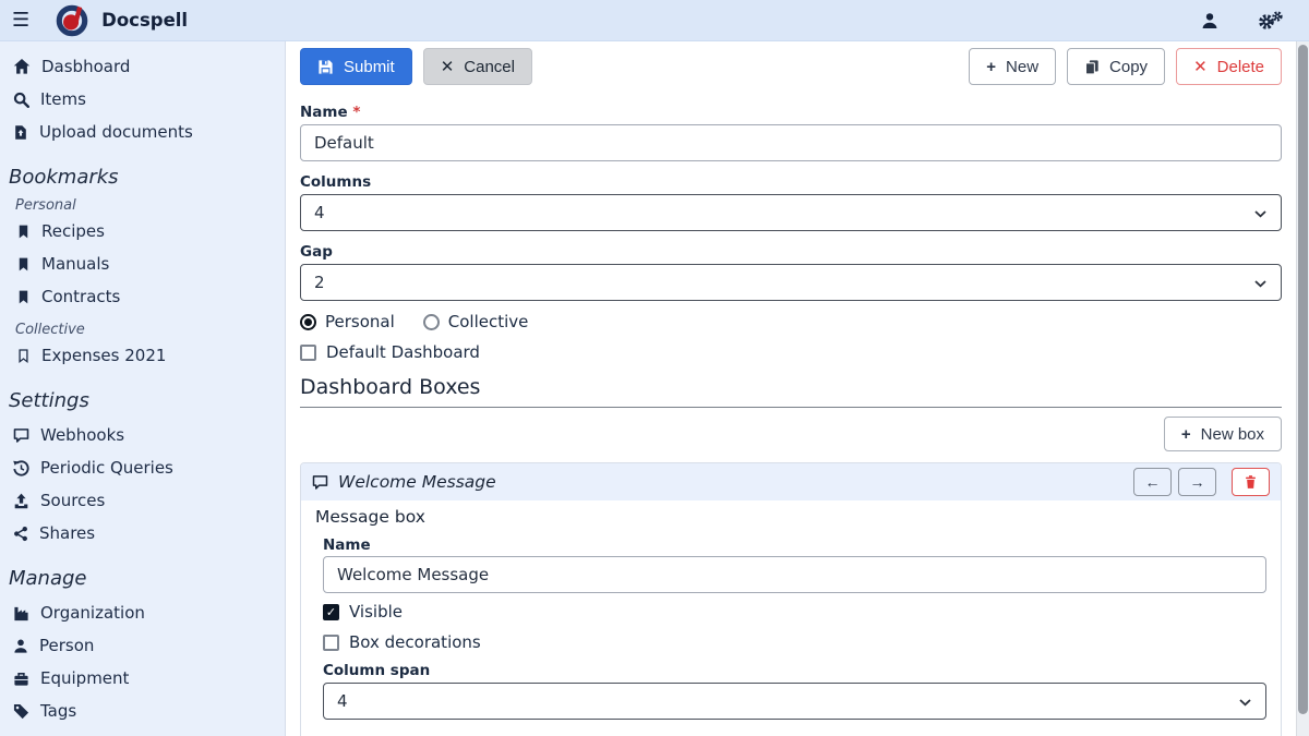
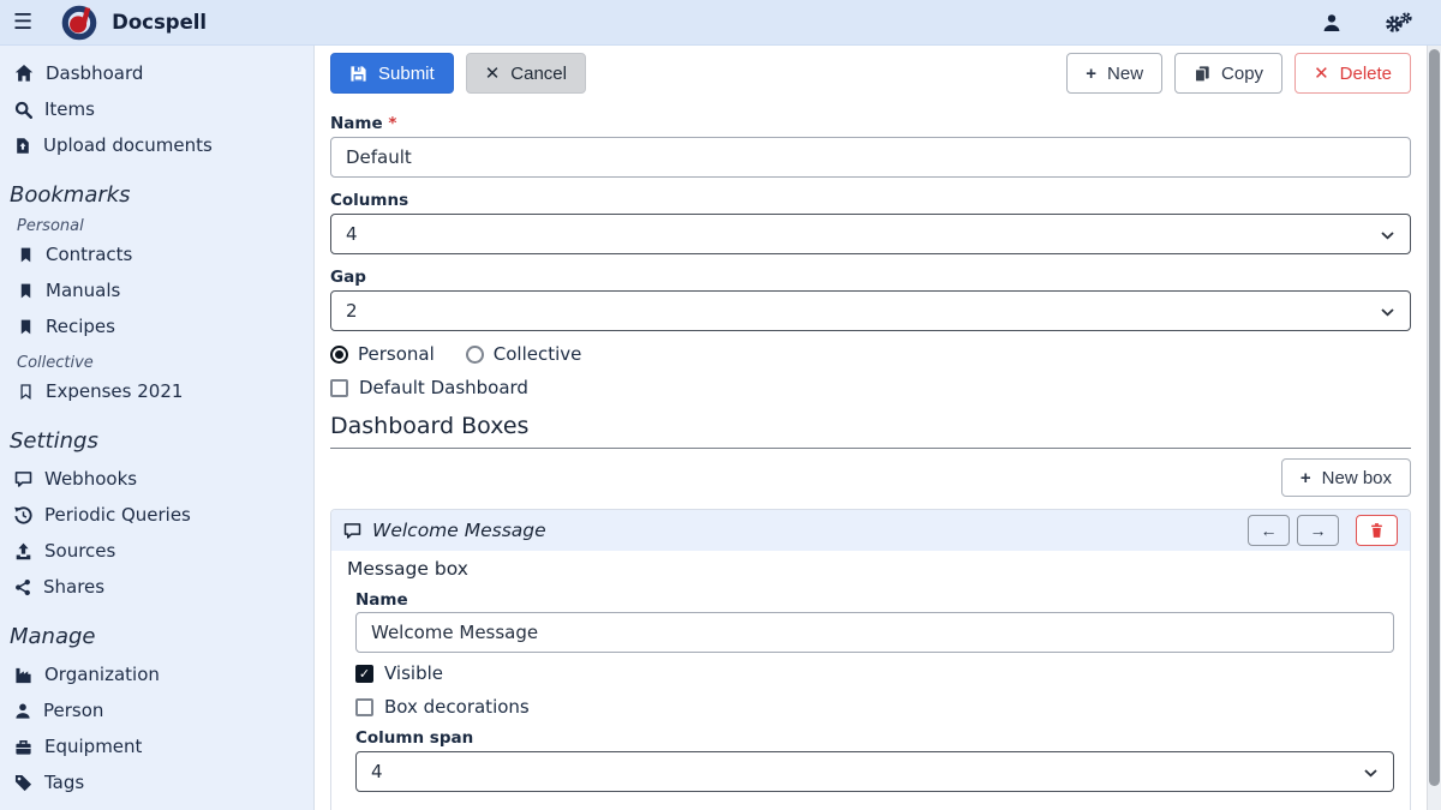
  ☰
  Docspell
  Dasbhoard
  Items
  Upload documents
  Bookmarks
  Personal
- Recipes
+ Contracts
  Manuals
- Contracts
+ Recipes
  Collective
  Expenses 2021
  Settings
  Webhooks
  Periodic Queries
  Sources
  Shares
  Manage
  Organization
  Person
  Equipment
  Tags
  Submit
  ✕
  Cancel
  +
  New
  Copy
  ✕
  Delete
  Name *
  Default
  Columns
  4
  Gap
  2
  Personal
  Collective
  Default Dashboard
  Dashboard Boxes
  +
  New box
  Welcome Message
  ←
  →
  Message box
  Name
  Welcome Message
  ✓
  Visible
  Box decorations
  Column span
  4
